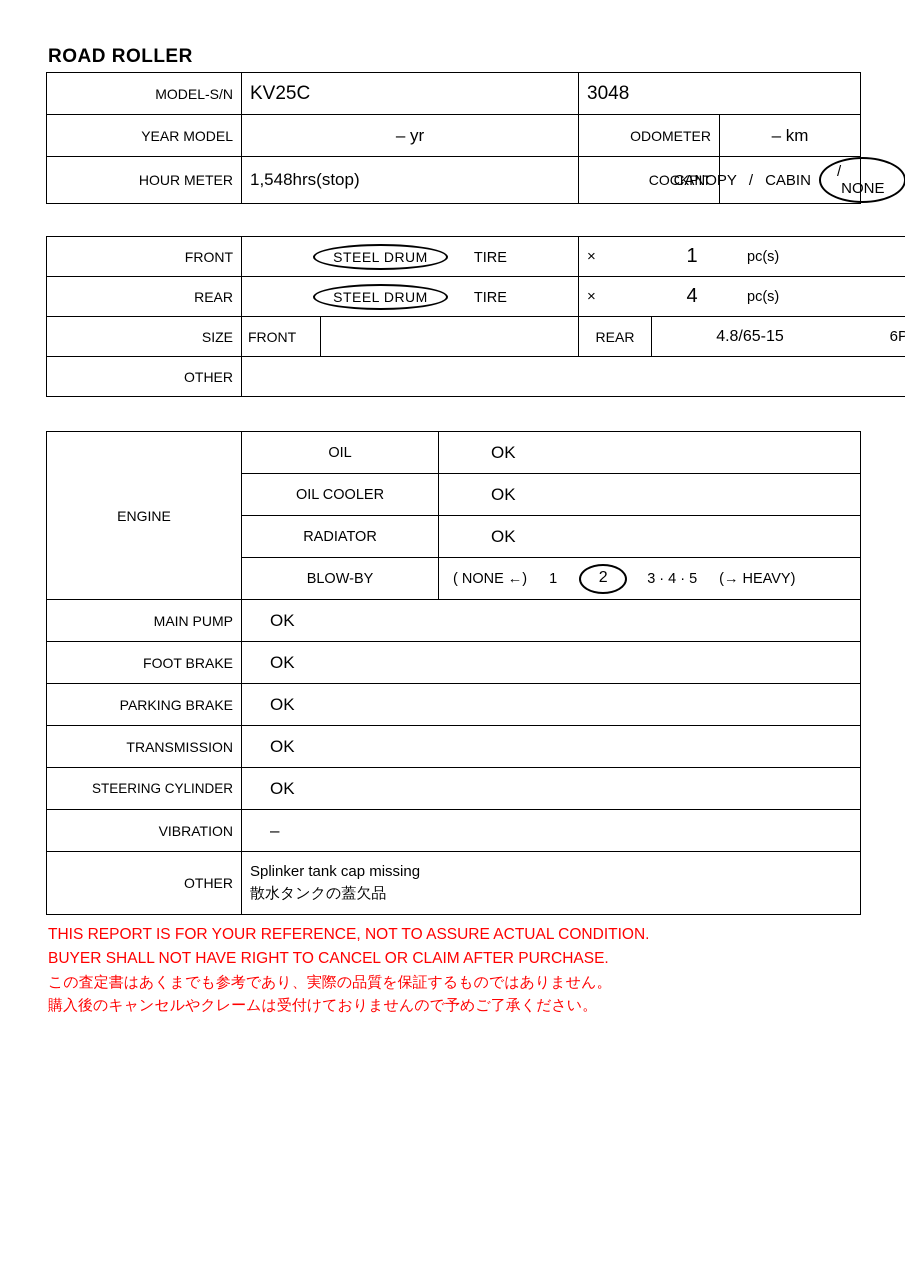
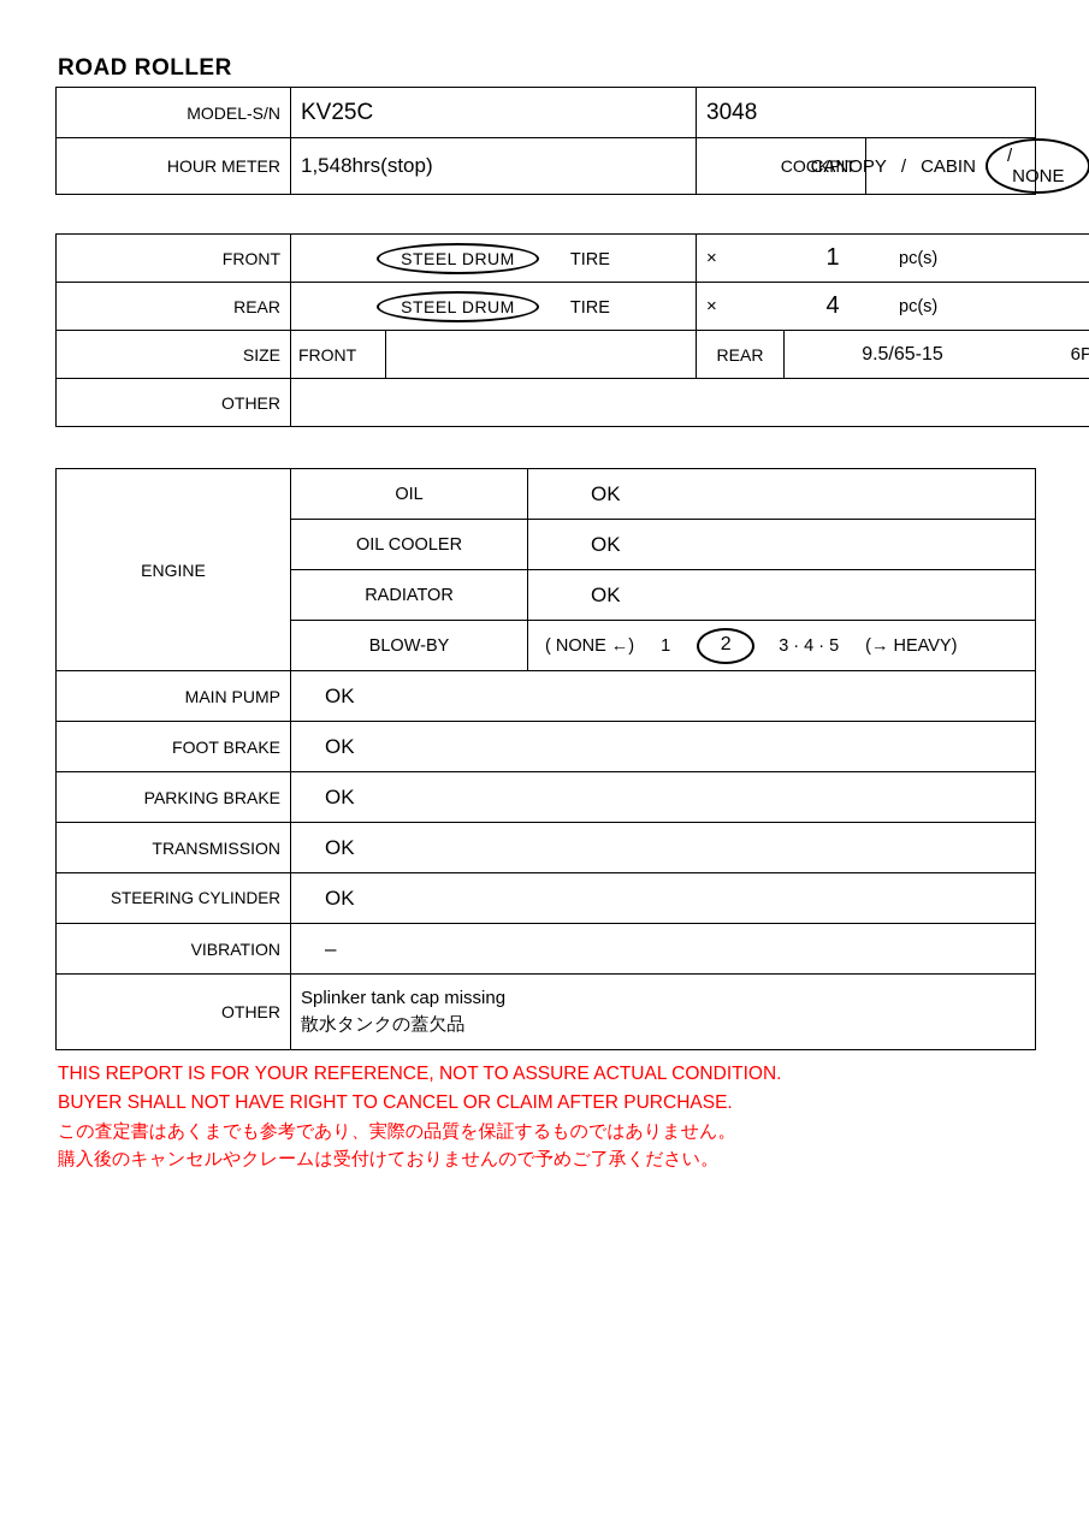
  ROAD ROLLER
  MODEL-S/N	KV25C	3048
- YEAR MODEL	– yr	ODOMETER	– km
  HOUR METER	1,548hrs(stop)	COCKPIT	CANOPY / CABIN / NONE
  FRONT	STEEL DRUM TIRE	× 1 pc(s)
  REAR	STEEL DRUM TIRE	× 4 pc(s)
- SIZE	FRONT	REAR 4.8/65-15 6P
+ SIZE	FRONT	REAR 9.5/65-15 6P
  OTHER
  ENGINE	OIL	OK
  OIL COOLER	OK
  RADIATOR	OK
  BLOW-BY	( NONE ←) 1 2 3 · 4 · 5 (→ HEAVY)
  MAIN PUMP	OK
  FOOT BRAKE	OK
  PARKING BRAKE	OK
  TRANSMISSION	OK
  STEERING CYLINDER	OK
  VIBRATION	–
  OTHER	Splinker tank cap missing 散水タンクの蓋欠品
  THIS REPORT IS FOR YOUR REFERENCE, NOT TO ASSURE ACTUAL CONDITION.
  BUYER SHALL NOT HAVE RIGHT TO CANCEL OR CLAIM AFTER PURCHASE.
  この査定書はあくまでも参考であり、実際の品質を保証するものではありません。
  購入後のキャンセルやクレームは受付けておりませんので予めご了承ください。
